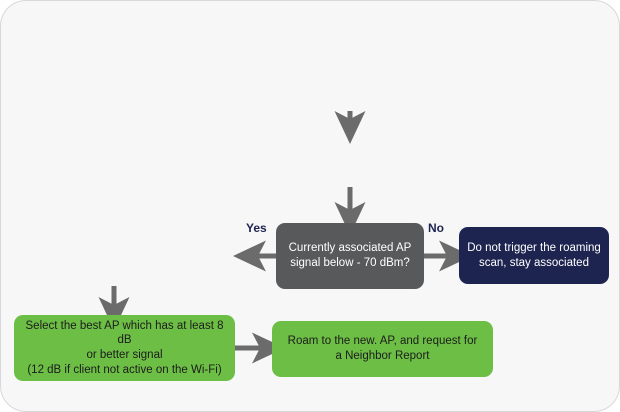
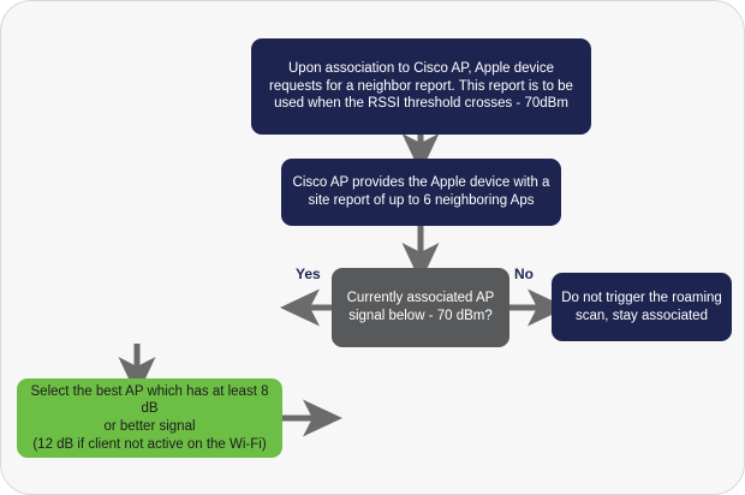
+ Upon association to Cisco AP, Apple device
+ requests for a neighbor report. This report is to be
+ used when the RSSI threshold crosses - 70dBm
+ Cisco AP provides the Apple device with a
+ site report of up to 6 neighboring Aps
  Currently associated AP
  signal below - 70 dBm?
  Do not trigger the roaming
  scan, stay associated
  Select the best AP which has at least 8 dB
  or better signal
  (12 dB if client not active on the Wi-Fi)
- Roam to the new. AP, and request for
- a Neighbor Report
  Yes
  No
